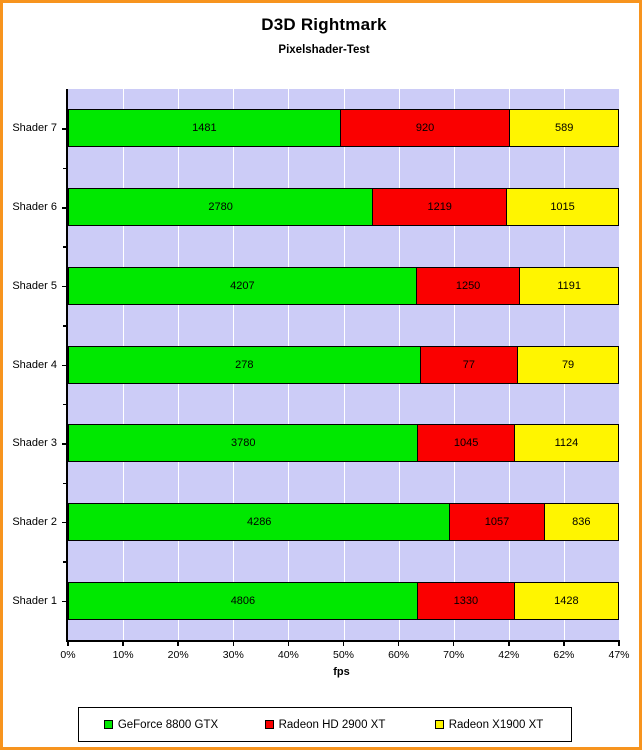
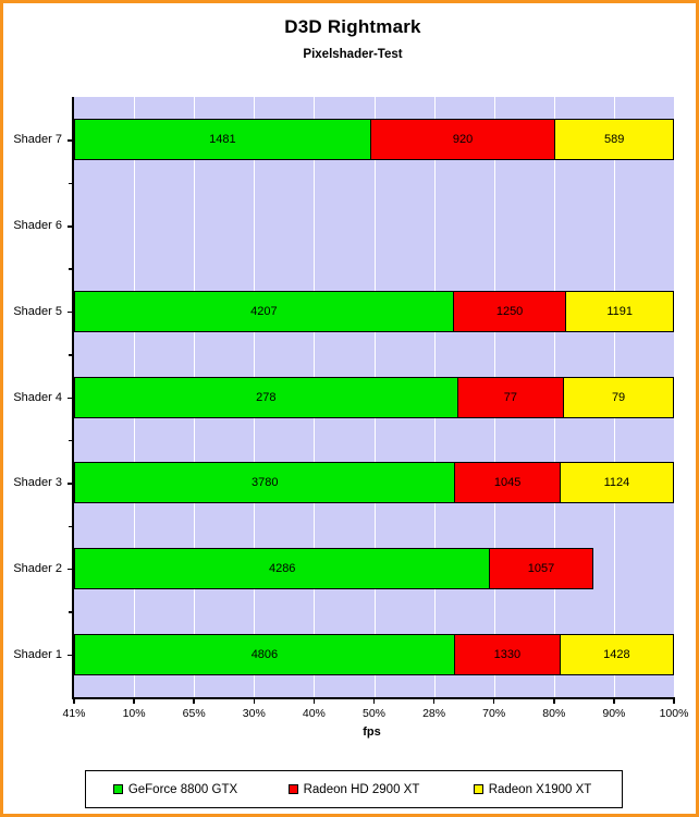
  D3D Rightmark
  Pixelshader-Test
- 0%
+ 41%
  10%
- 20%
+ 65%
  30%
  40%
  50%
- 60%
+ 28%
  70%
- 42%
+ 80%
- 62%
+ 90%
- 47%
+ 100%
  1481
  920
  589
- 2780
- 1219
- 1015
  4207
  1250
  1191
  278
  77
  79
  3780
  1045
  1124
  4286
  1057
- 836
  4806
  1330
  1428
  Shader 7
  Shader 6
  Shader 5
  Shader 4
  Shader 3
  Shader 2
  Shader 1
  fps
  GeForce 8800 GTX
  Radeon HD 2900 XT
  Radeon X1900 XT
